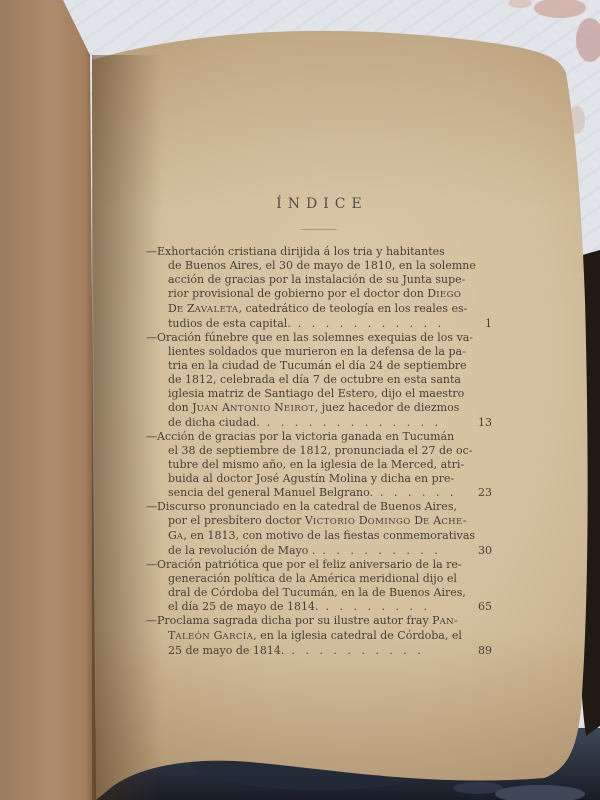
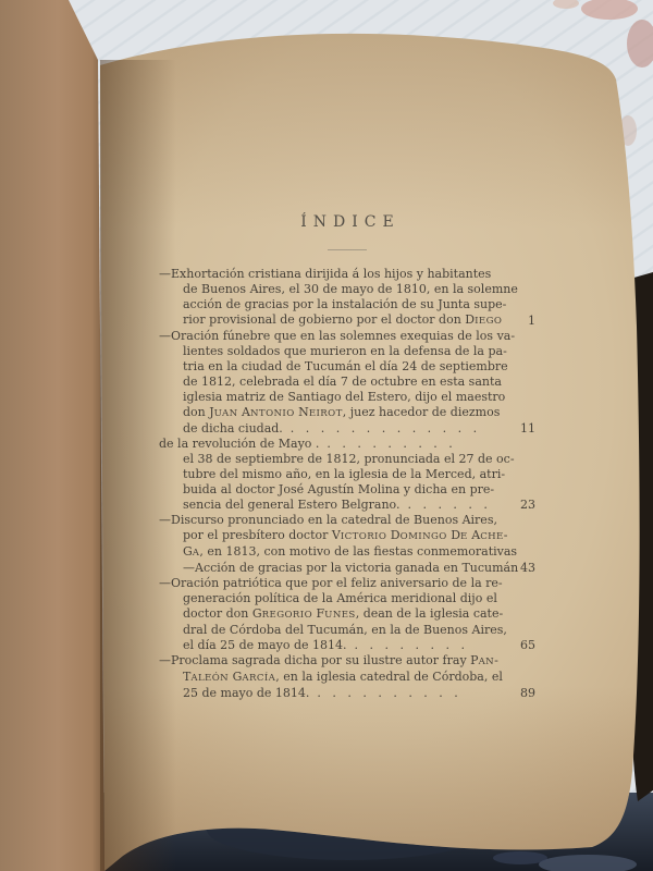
  ÍNDICE
- —Exhortación cristiana dirijida á los tria y habitantes
+ —Exhortación cristiana dirijida á los hijos y habitantes
  de Buenos Aires, el 30 de mayo de 1810, en la solemne
  acción de gracias por la instalación de su Junta supe-
  rior provisional de gobierno por el doctor don DIEGO
- DE ZAVALETA, catedrático de teología en los reales es-
- tudios de esta capital. . . . . . . . . . . .
  1
  —Oración fúnebre que en las solemnes exequias de los va-
  lientes soldados que murieron en la defensa de la pa-
  tria en la ciudad de Tucumán el día 24 de septiembre
  de 1812, celebrada el día 7 de octubre en esta santa
  iglesia matriz de Santiago del Estero, dijo el maestro
  don JUAN ANTONIO NEIROT, juez hacedor de diezmos
  de dicha ciudad. . . . . . . . . . . . . .
- 13
+ 11
- —Acción de gracias por la victoria ganada en Tucumán
+ de la revolución de Mayo . . . . . . . . . .
  el 38 de septiembre de 1812, pronunciada el 27 de oc-
  tubre del mismo año, en la iglesia de la Merced, atri-
  buida al doctor José Agustín Molina y dicha en pre-
- sencia del general Manuel Belgrano. . . . . . .
+ sencia del general Estero Belgrano. . . . . . .
  23
  —Discurso pronunciado en la catedral de Buenos Aires,
  por el presbítero doctor VICTORIO DOMINGO DE ACHE-
  GA, en 1813, con motivo de las fiestas conmemorativas
- de la revolución de Mayo . . . . . . . . . .
+ —Acción de gracias por la victoria ganada en Tucumán
- 30
+ 43
  —Oración patriótica que por el feliz aniversario de la re-
  generación política de la América meridional dijo el
+ doctor don GREGORIO FUNES, dean de la iglesia cate-
  dral de Córdoba del Tucumán, en la de Buenos Aires,
  el día 25 de mayo de 1814. . . . . . . . .
  65
  —Proclama sagrada dicha por su ilustre autor fray PAN-
  TALEÓN GARCÍA, en la iglesia catedral de Córdoba, el
  25 de mayo de 1814. . . . . . . . . . .
  89
